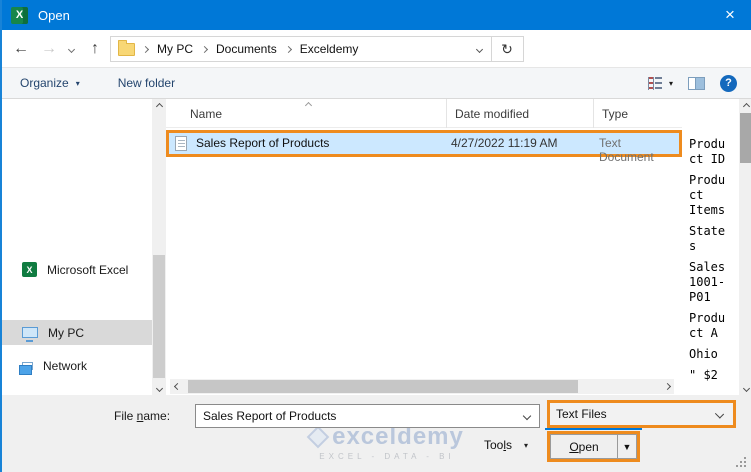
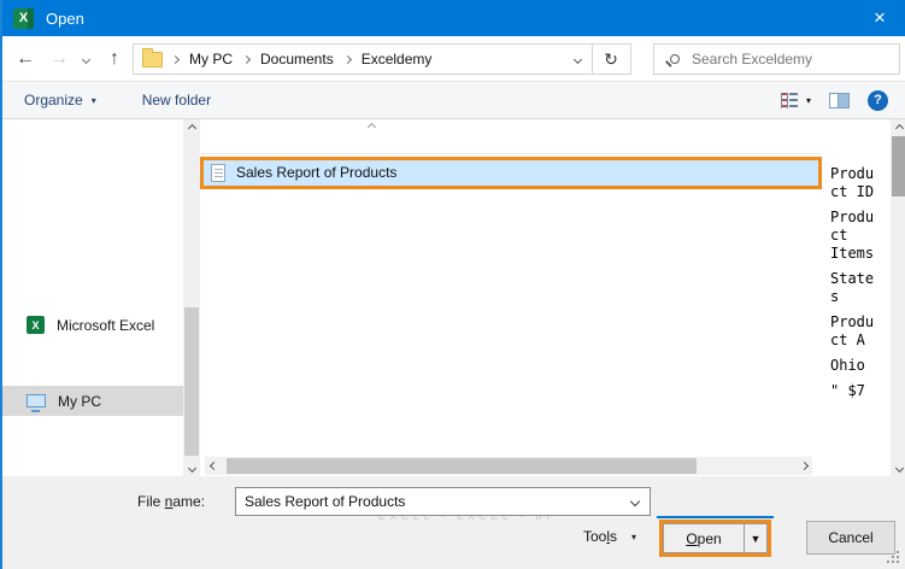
  X
  Open
  ×
  ←
  →
  ↑
  My PC
  Documents
  Exceldemy
  ↻
+ Search Exceldemy
  Organize
  ▾
  New folder
  ▾
  ?
  X
  Microsoft Excel
  My PC
- Network
- Name
- Date modified
- Type
  Sales Report of Products
- 4/27/2022 11:19 AM
- Text Document
  Produ
  ct ID
  Produ
  ct
  Items
  State
  s
- Sales
- 1001-
- P01
  Produ
  ct A
  Ohio
- " $2
+ " $7
- exceldemy
- EXCEL - DATA - BI
+ EXCEL - EXCEL - BI
  File name:
  Sales Report of Products
- Text Files
  Tools
  ▾
  Open
  ▼
+ Cancel
